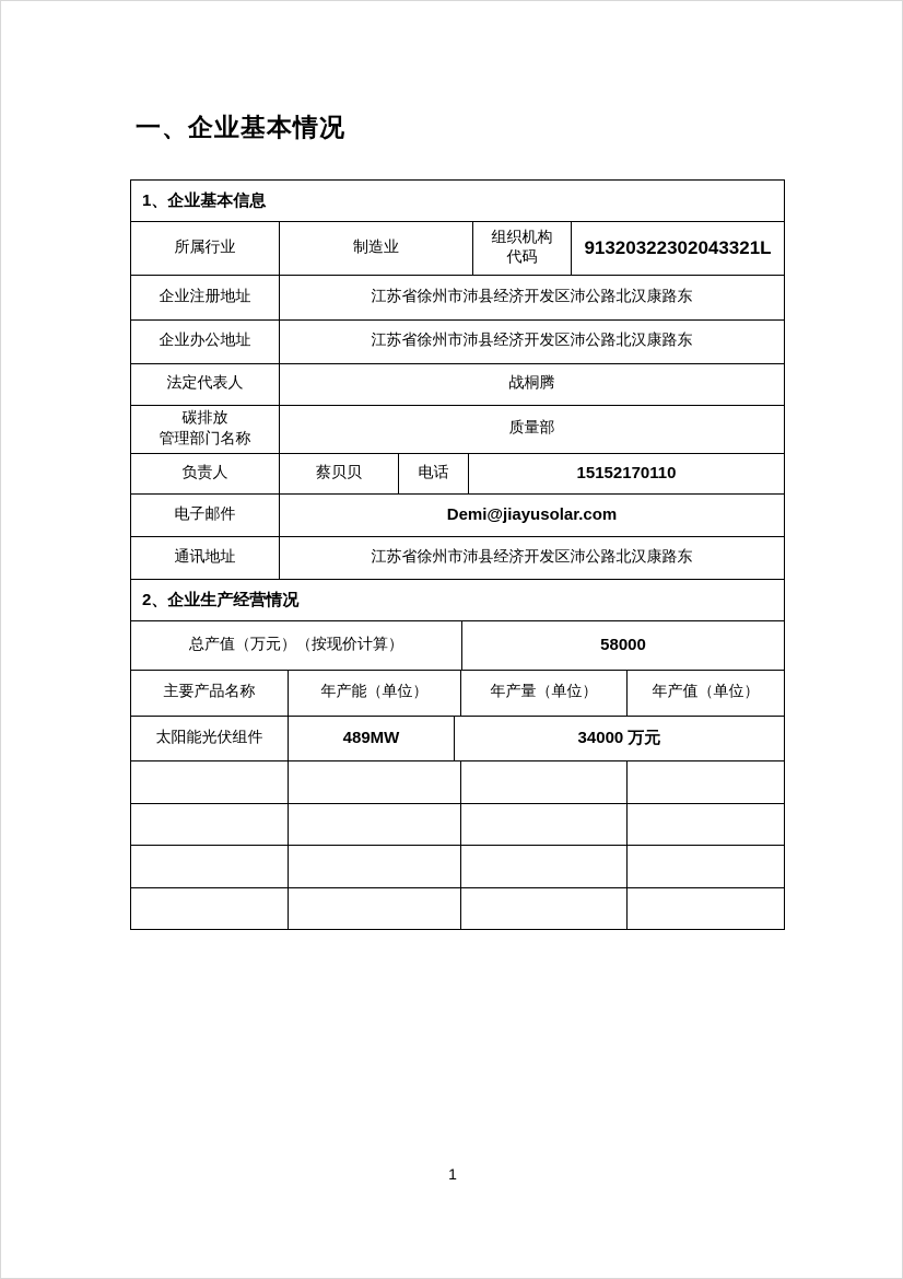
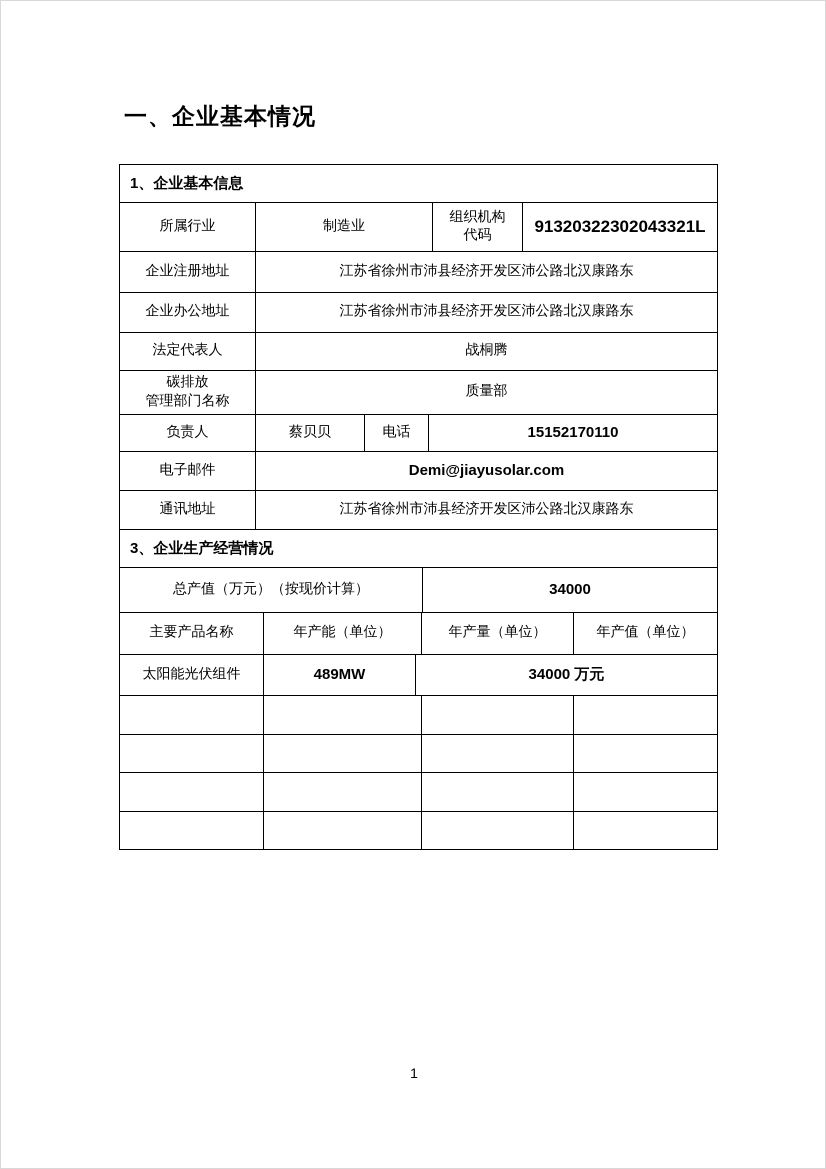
  一、企业基本情况
  1、企业基本信息
  所属行业
  制造业
  组织机构
  代码
  91320322302043321L
  企业注册地址
  江苏省徐州市沛县经济开发区沛公路北汉康路东
  企业办公地址
  江苏省徐州市沛县经济开发区沛公路北汉康路东
  法定代表人
  战桐腾
  碳排放
  管理部门名称
  质量部
  负责人
  蔡贝贝
  电话
  15152170110
  电子邮件
  Demi@jiayusolar.com
  通讯地址
  江苏省徐州市沛县经济开发区沛公路北汉康路东
- 2、企业生产经营情况
+ 3、企业生产经营情况
  总产值（万元）（按现价计算）
- 58000
+ 34000
  主要产品名称
  年产能（单位）
  年产量（单位）
  年产值（单位）
  太阳能光伏组件
  489MW
  34000 万元
  1
